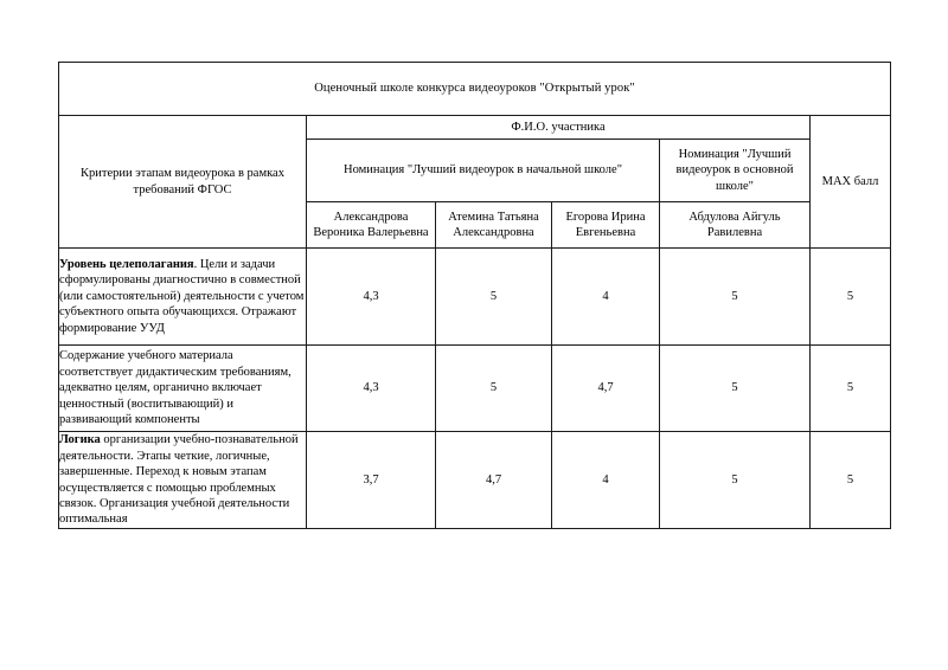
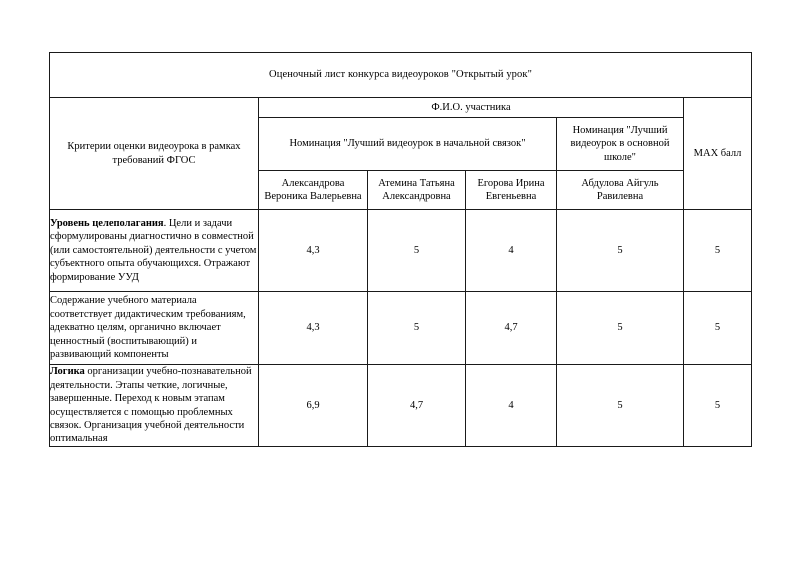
- Оценочный школе конкурса видеоуроков "Открытый урок"
+ Оценочный лист конкурса видеоуроков "Открытый урок"
- Критерии этапам видеоурока в рамках требований ФГОС	Ф.И.О. участника	MAX балл
+ Критерии оценки видеоурока в рамках требований ФГОС	Ф.И.О. участника	MAX балл
- Номинация "Лучший видеоурок в начальной школе"	Номинация "Лучший видеоурок в основной школе"
+ Номинация "Лучший видеоурок в начальной связок"	Номинация "Лучший видеоурок в основной школе"
  Александрова Вероника Валерьевна	Атемина Татьяна Александровна	Егорова Ирина Евгеньевна	Абдулова Айгуль Равилевна
  Уровень целеполагания. Цели и задачи сформулированы диагностично в совместной (или самостоятельной) деятельности с учетом субъектного опыта обучающихся. Отражают формирование УУД	4,3	5	4	5	5
  Содержание учебного материала соответствует дидактическим требованиям, адекватно целям, органично включает ценностный (воспитывающий) и развивающий компоненты	4,3	5	4,7	5	5
- Логика организации учебно-познавательной деятельности. Этапы четкие, логичные, завершенные. Переход к новым этапам осуществляется с помощью проблемных связок. Организация учебной деятельности оптимальная	3,7	4,7	4	5	5
+ Логика организации учебно-познавательной деятельности. Этапы четкие, логичные, завершенные. Переход к новым этапам осуществляется с помощью проблемных связок. Организация учебной деятельности оптимальная	6,9	4,7	4	5	5
